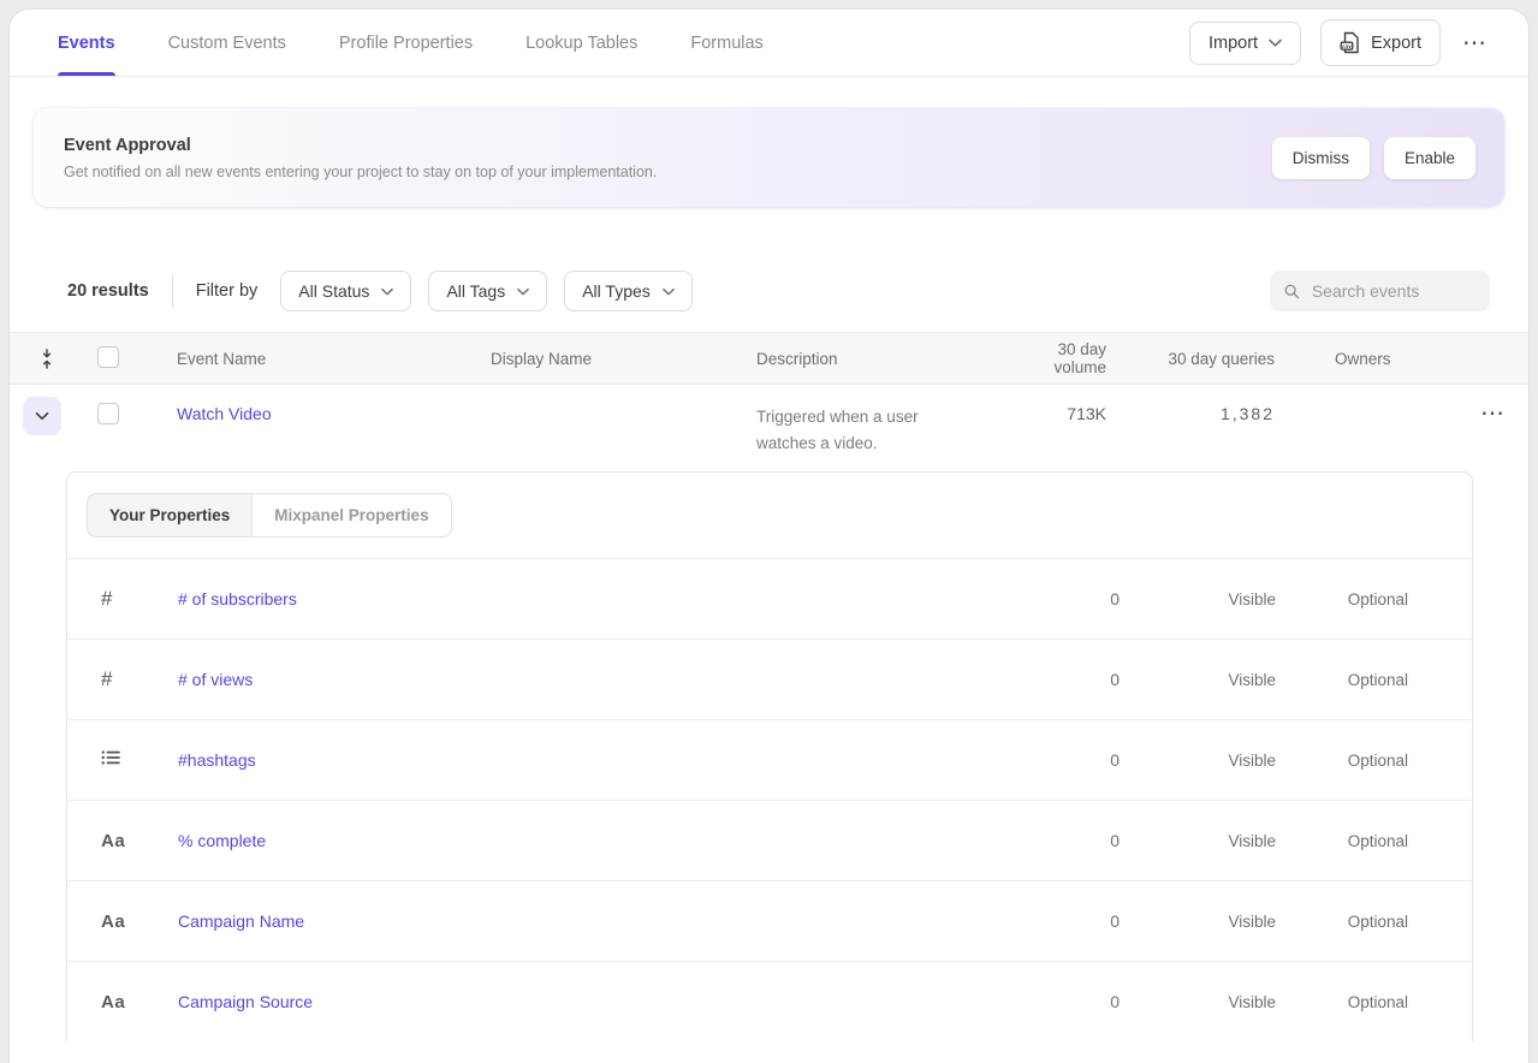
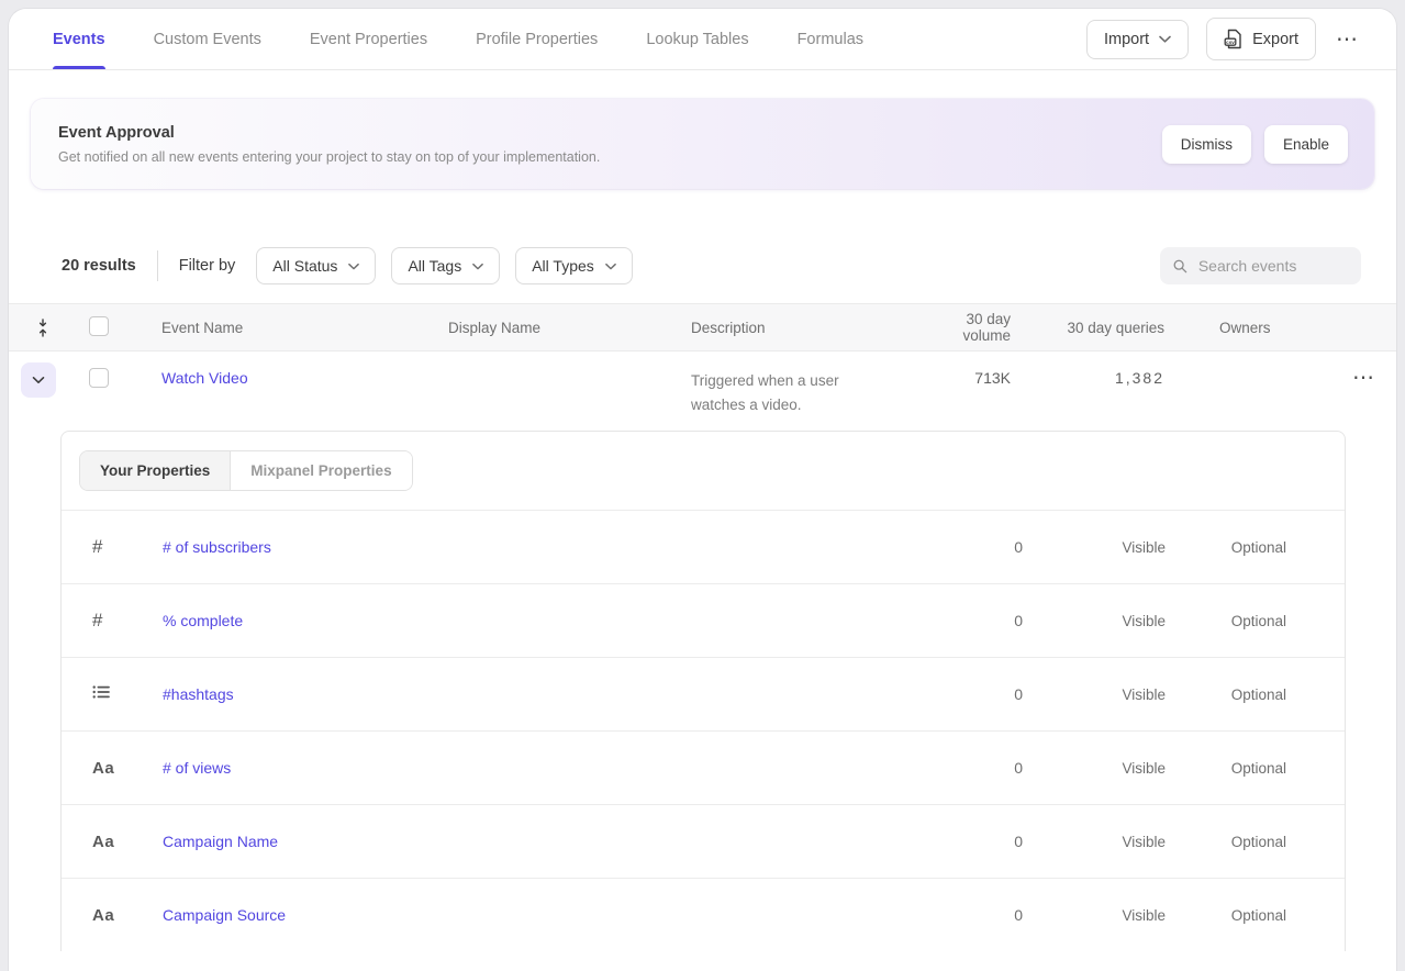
  Events
  Custom Events
+ Event Properties
  Profile Properties
  Lookup Tables
  Formulas
  Import
  Export
  ⋯
  Event Approval
  Get notified on all new events entering your project to stay on top of your implementation.
  Dismiss
  Enable
  20 results
  Filter by
  All Status
  All Tags
  All Types
  Search events
  Event Name
  Display Name
  Description
  30 day volume
  30 day queries
  Owners
  Watch Video
  Triggered when a user watches a video.
  713K
  1,382
  ⋯
  Your Properties
  Mixpanel Properties
  #
  # of subscribers
  0
  Visible
  Optional
  #
- # of views
+ % complete
  0
  Visible
  Optional
  #hashtags
  0
  Visible
  Optional
  Aa
- % complete
+ # of views
  0
  Visible
  Optional
  Aa
  Campaign Name
  0
  Visible
  Optional
  Aa
  Campaign Source
  0
  Visible
  Optional
